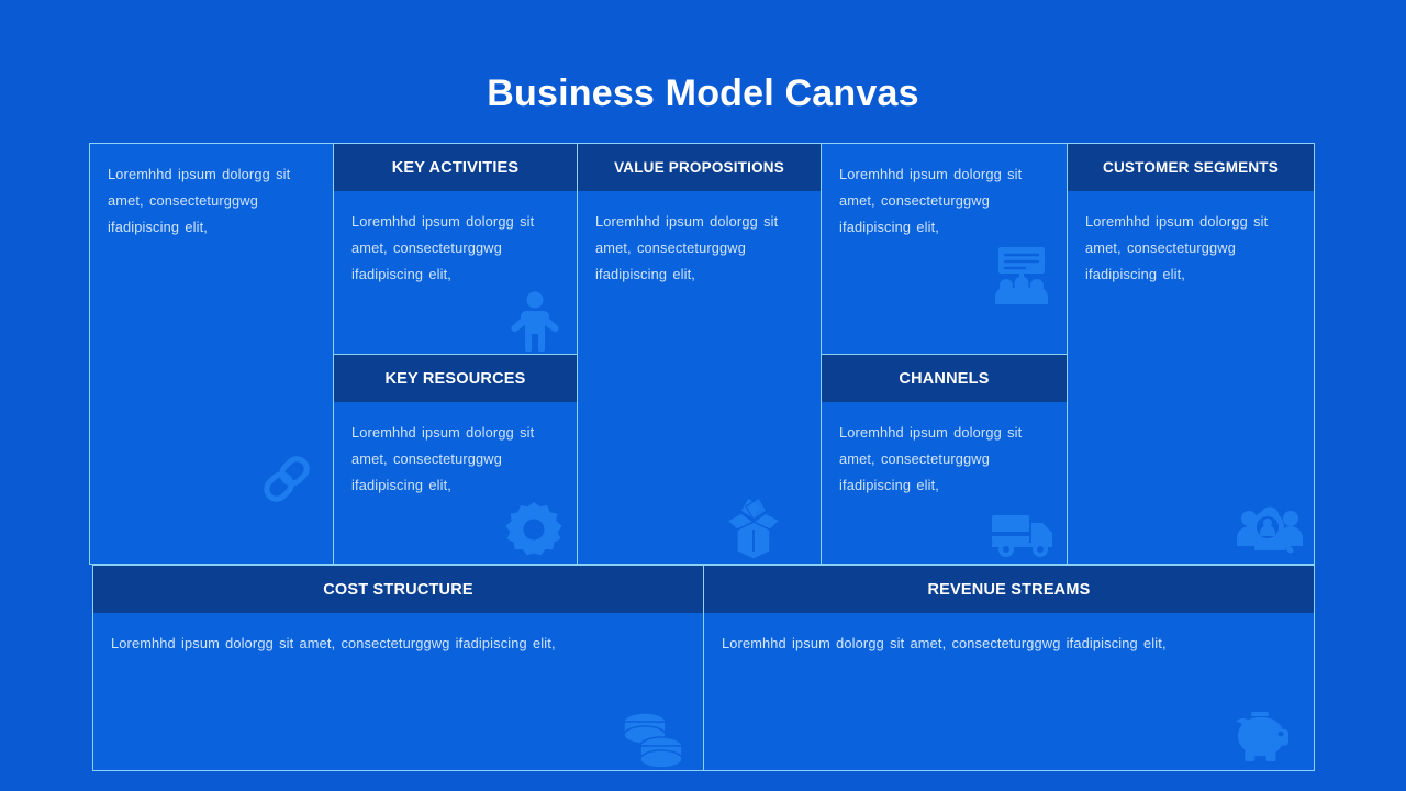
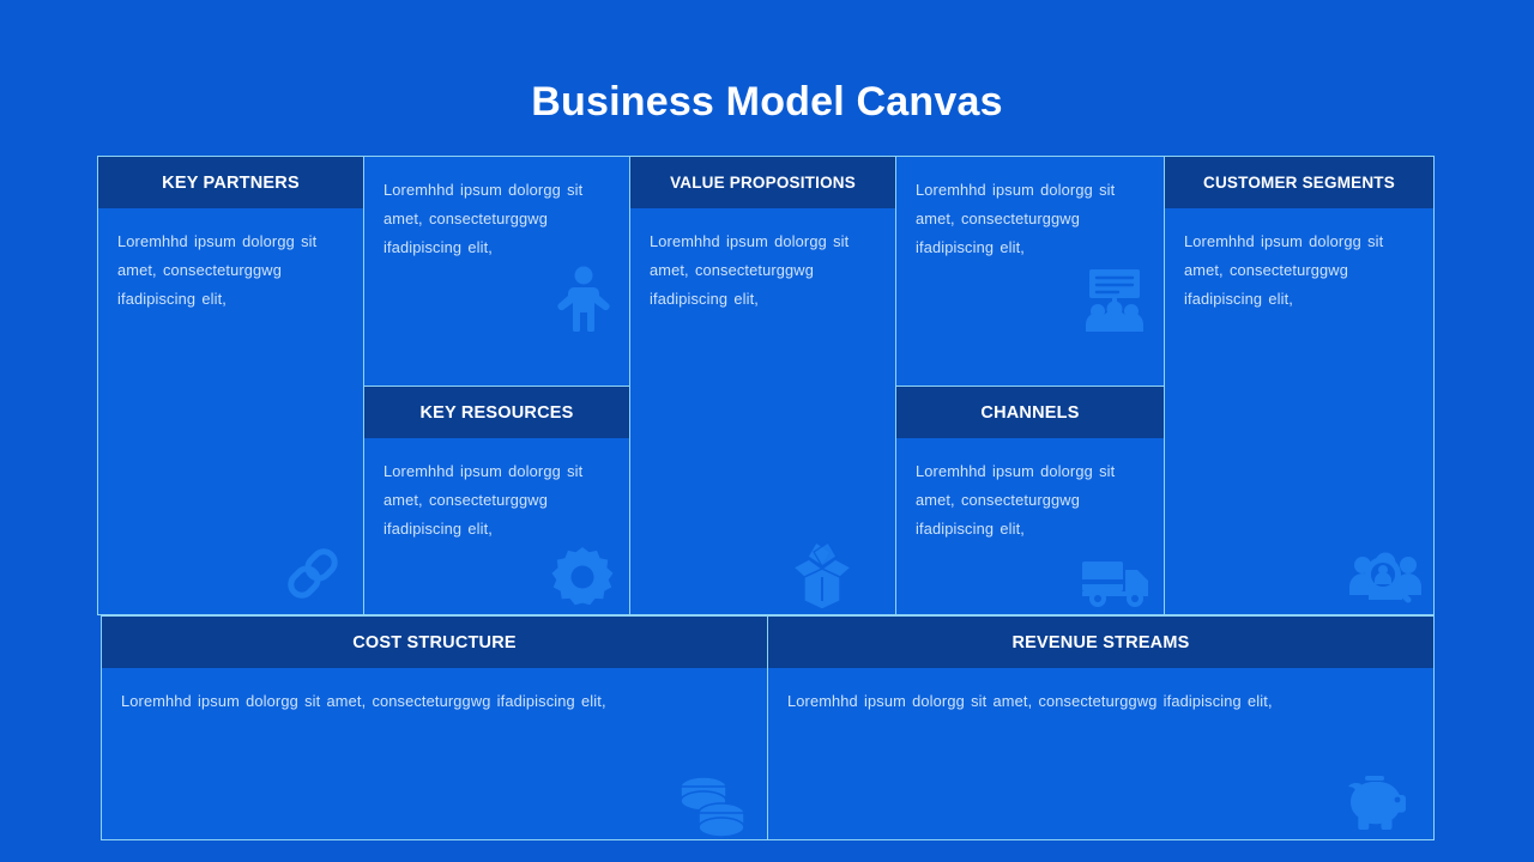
  Business Model Canvas
+ KEY PARTNERS
  Loremhhd ipsum dolorgg sit amet, consecteturggwg ifadipiscing elit,
- KEY ACTIVITIES
  Loremhhd ipsum dolorgg sit amet, consecteturggwg ifadipiscing elit,
  KEY RESOURCES
  Loremhhd ipsum dolorgg sit amet, consecteturggwg ifadipiscing elit,
  VALUE PROPOSITIONS
  Loremhhd ipsum dolorgg sit amet, consecteturggwg ifadipiscing elit,
  Loremhhd ipsum dolorgg sit amet, consecteturggwg ifadipiscing elit,
  CHANNELS
  Loremhhd ipsum dolorgg sit amet, consecteturggwg ifadipiscing elit,
  CUSTOMER SEGMENTS
  Loremhhd ipsum dolorgg sit amet, consecteturggwg ifadipiscing elit,
  COST STRUCTURE
  Loremhhd ipsum dolorgg sit amet, consecteturggwg ifadipiscing elit,
  REVENUE STREAMS
  Loremhhd ipsum dolorgg sit amet, consecteturggwg ifadipiscing elit,
